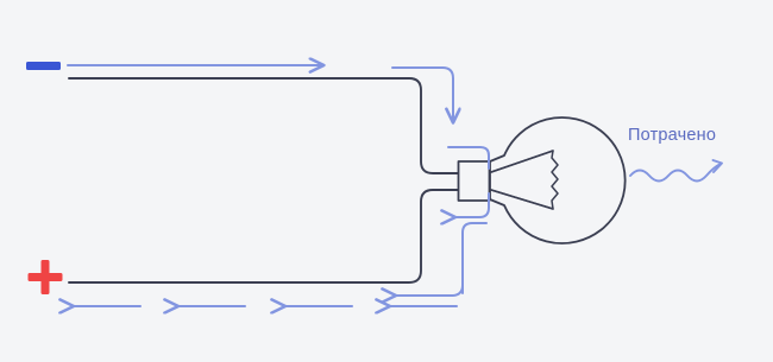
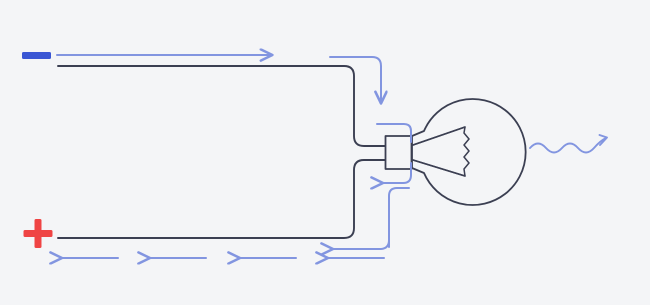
- Потрачено
